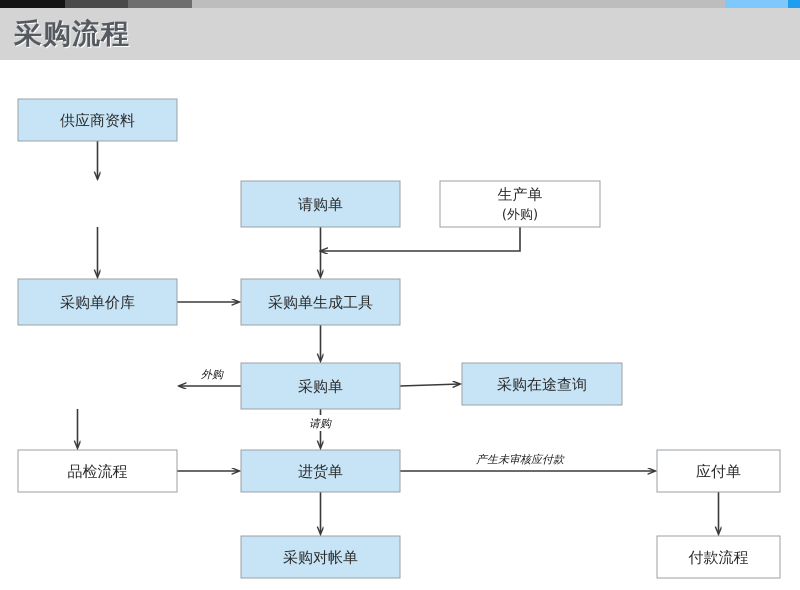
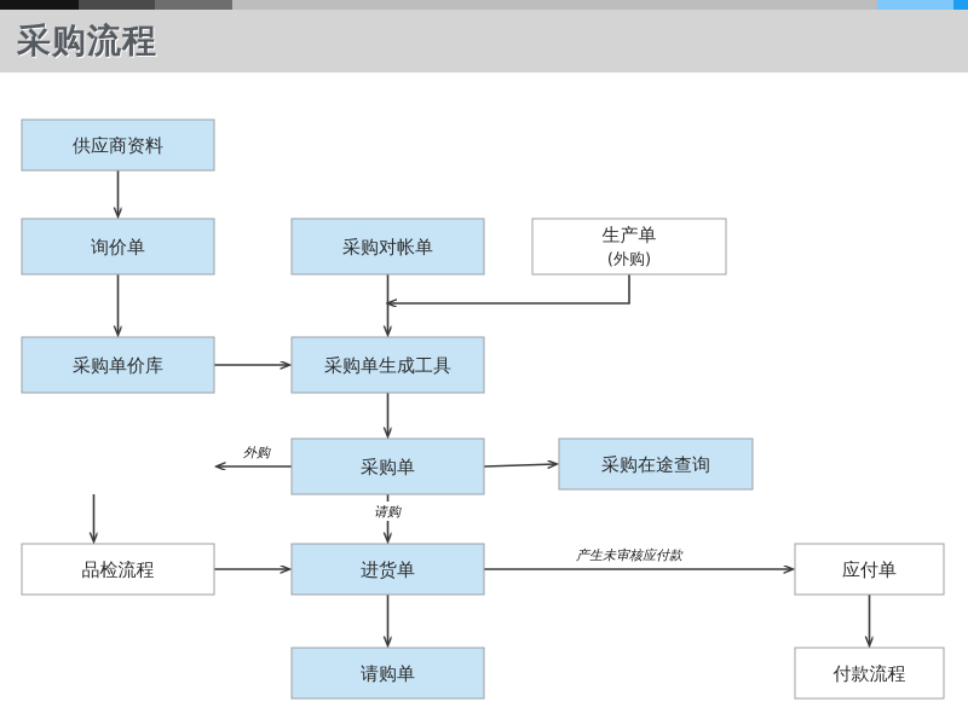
  采购流程
  供应商资料
+ 询价单
  采购单价库
  品检流程
- 请购单
+ 采购对帐单
  生产单
  (外购)
  采购单生成工具
  采购单
  进货单
- 采购对帐单
+ 请购单
  采购在途查询
  应付单
  付款流程
  外购
  请购
  产生未审核应付款
